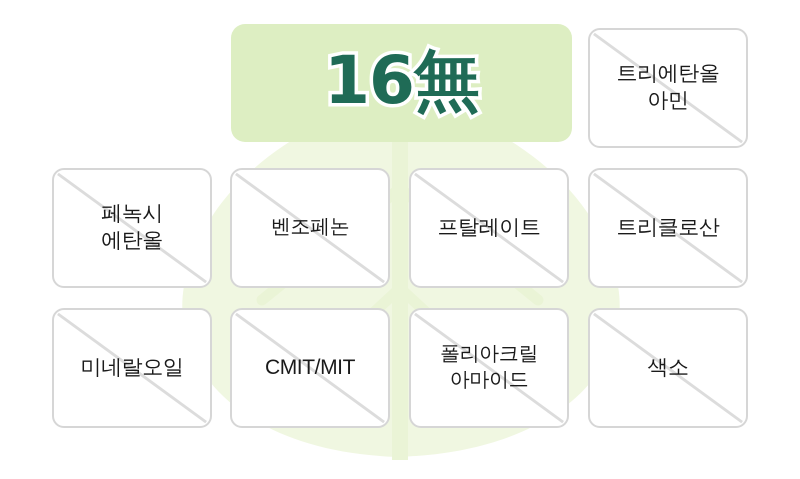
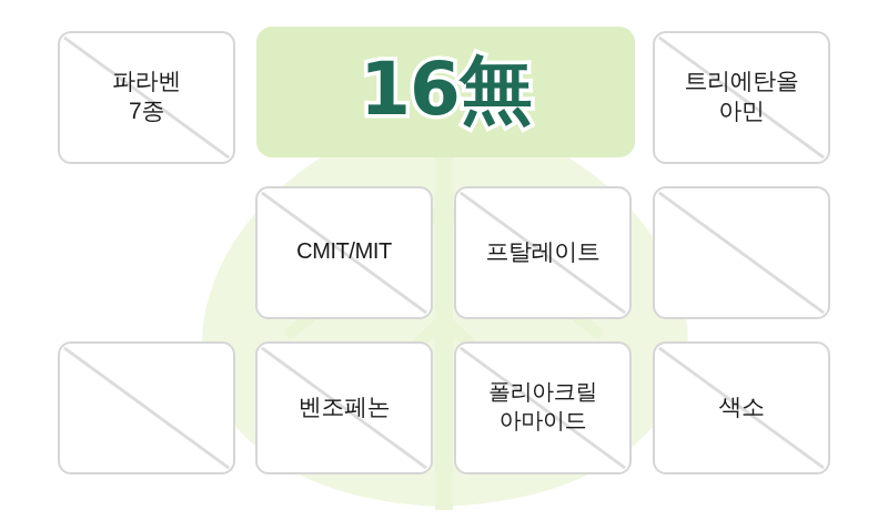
+ 파라벤
+ 7종
  트리에탄올
  아민
- 페녹시
- 에탄올
- 벤조페논
+ CMIT/MIT
  프탈레이트
- 트리클로산
- 미네랄오일
- CMIT/MIT
+ 벤조페논
  폴리아크릴
  아마이드
  색소
  16無
